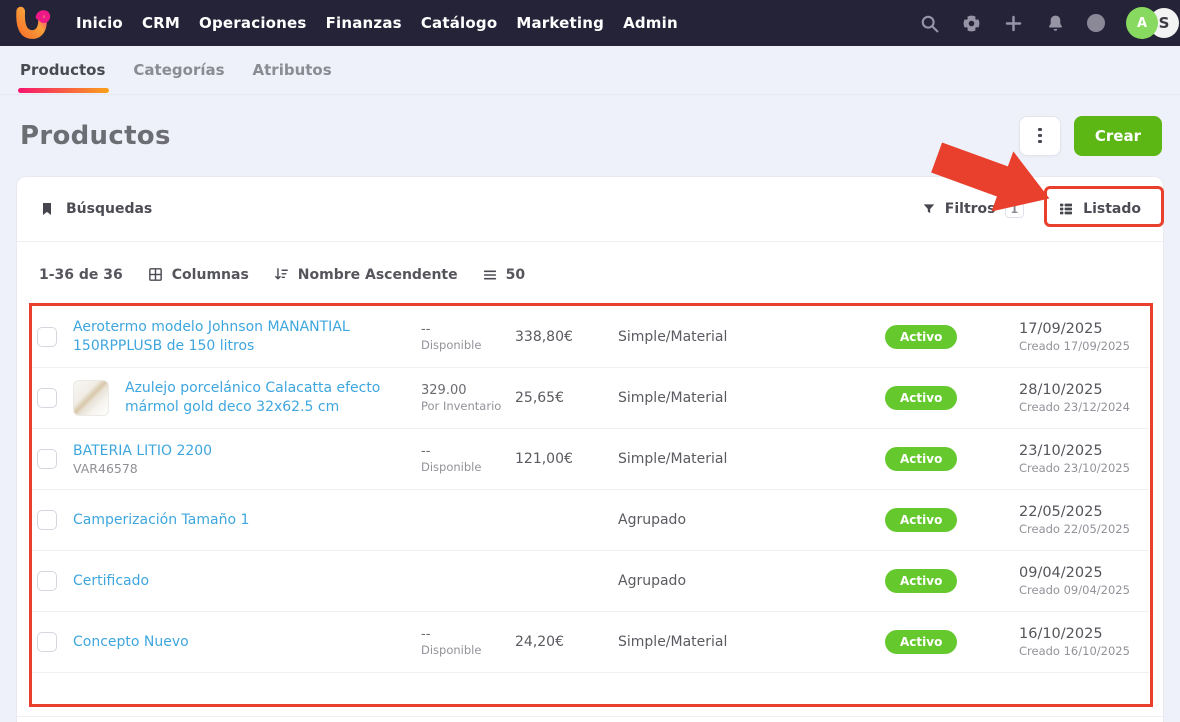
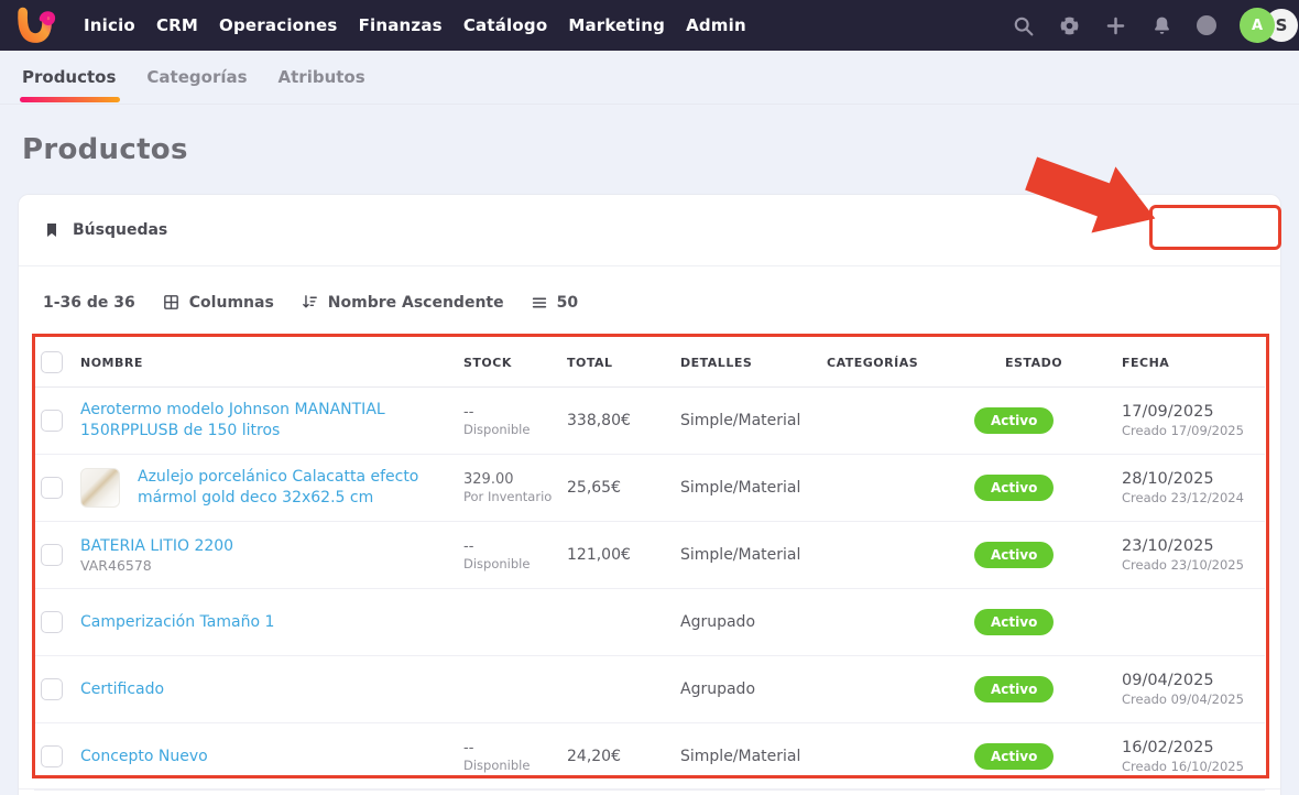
  Inicio
  CRM
  Operaciones
  Finanzas
  Catálogo
  Marketing
  Admin
  S
  A
  Productos
  Categorías
  Atributos
  Productos
- Crear
  Búsquedas
- Filtros
- 1
- Listado
  1-36 de 36
  Columnas
  Nombre Ascendente
  50
+ NOMBRE
+ STOCK
+ TOTAL
+ DETALLES
+ CATEGORÍAS
+ ESTADO
+ FECHA
  Aerotermo modelo Johnson MANANTIAL 150RPPLUSB de 150 litros
  --
  Disponible
  338,80€
  Simple/Material
  Activo
  17/09/2025
  Creado 17/09/2025
  Azulejo porcelánico Calacatta efecto mármol gold deco 32x62.5 cm
  329.00
  Por Inventario
  25,65€
  Simple/Material
  Activo
  28/10/2025
  Creado 23/12/2024
  BATERIA LITIO 2200
  VAR46578
  --
  Disponible
  121,00€
  Simple/Material
  Activo
  23/10/2025
  Creado 23/10/2025
  Camperización Tamaño 1
  Agrupado
  Activo
- 22/05/2025
- Creado 22/05/2025
  Certificado
  Agrupado
  Activo
  09/04/2025
  Creado 09/04/2025
  Concepto Nuevo
  --
  Disponible
  24,20€
  Simple/Material
  Activo
- 16/10/2025
+ 16/02/2025
  Creado 16/10/2025
